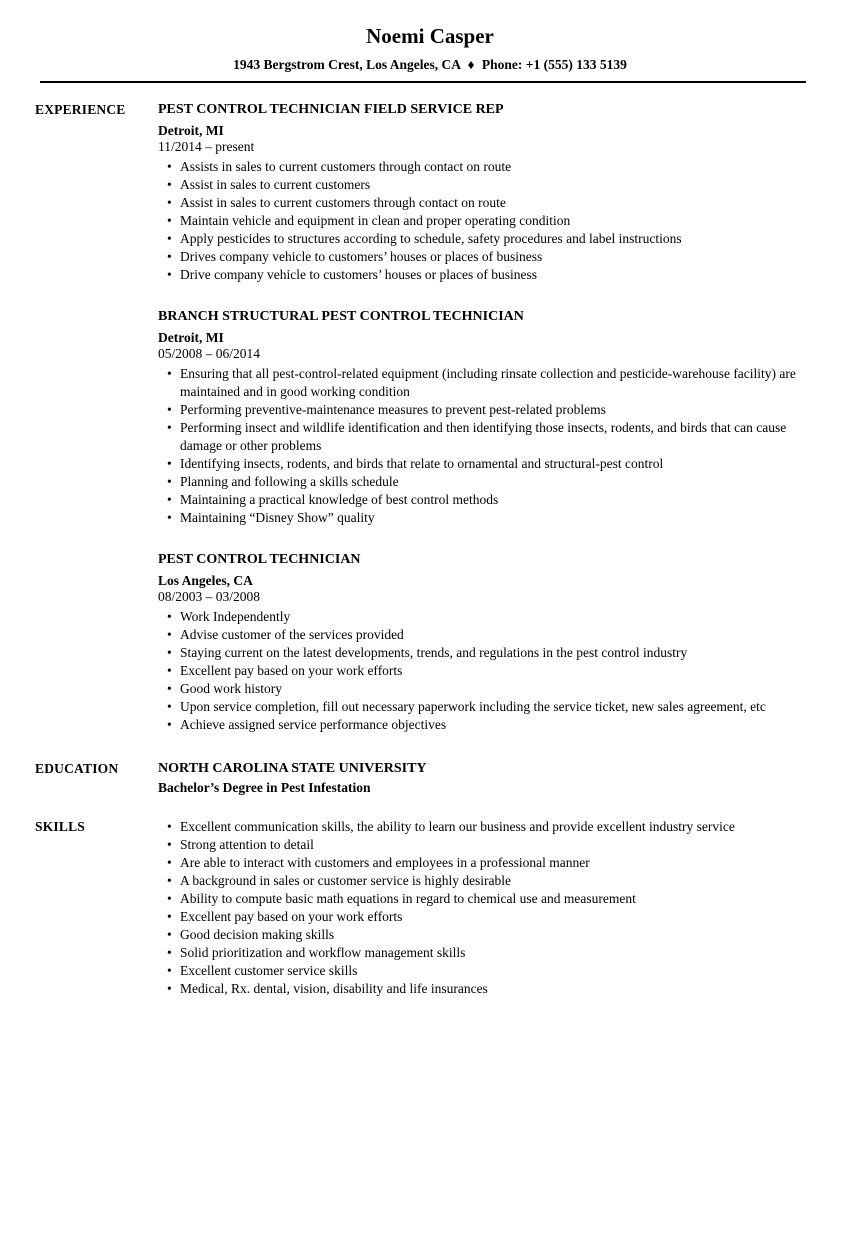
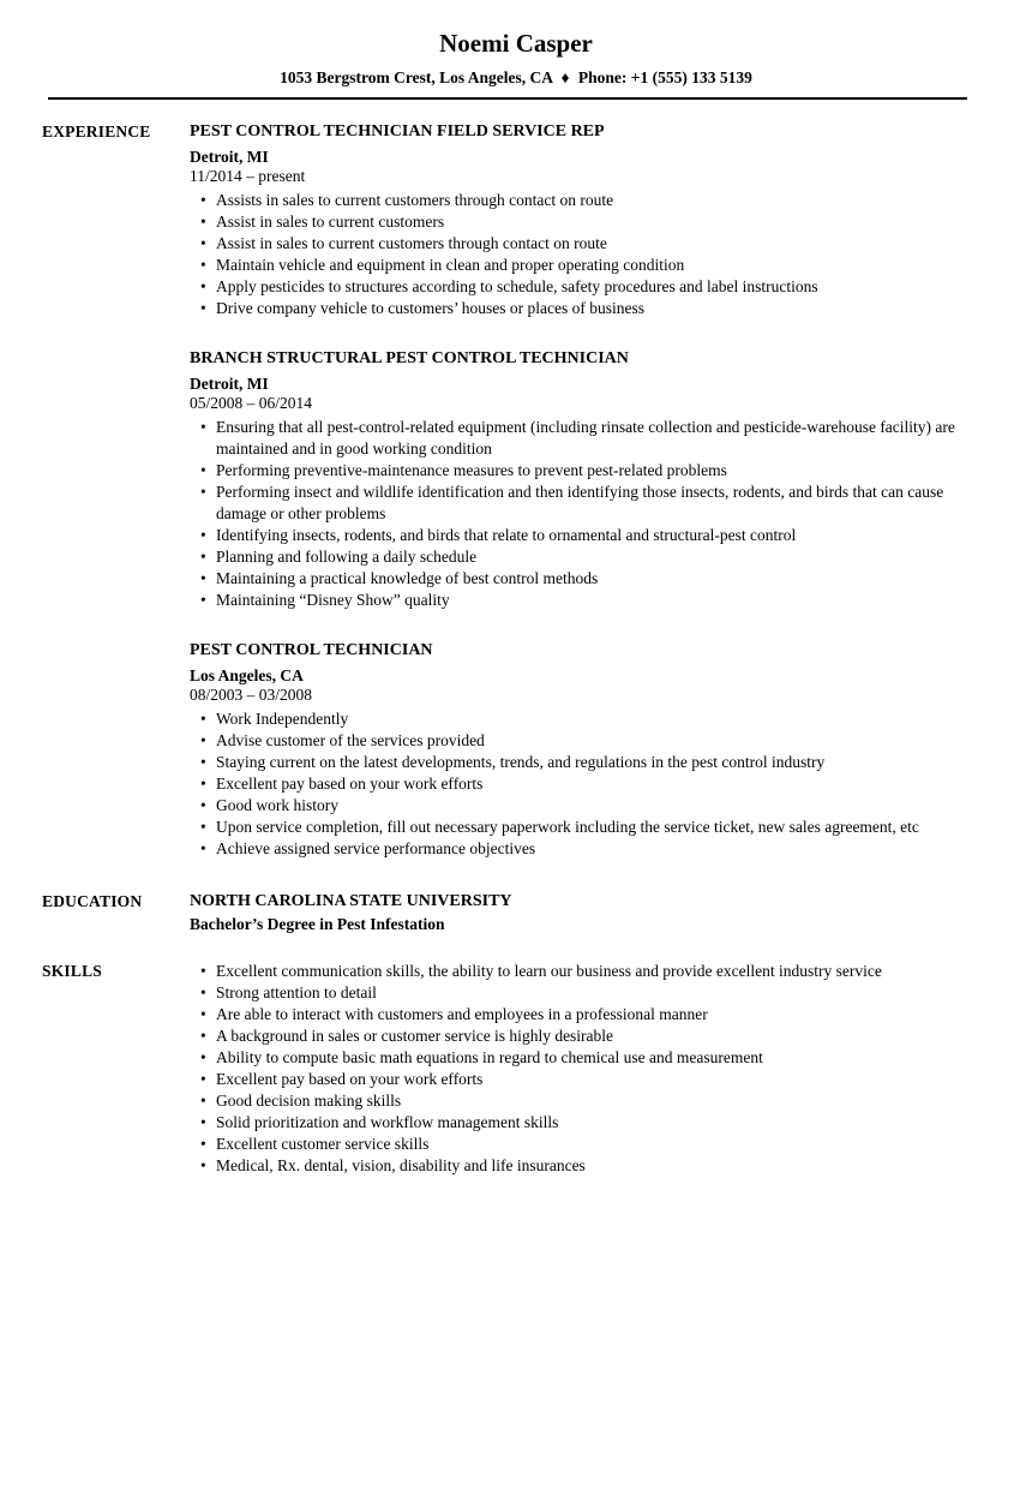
  Noemi Casper
- 1943 Bergstrom Crest, Los Angeles, CA ♦ Phone: +1 (555) 133 5139
+ 1053 Bergstrom Crest, Los Angeles, CA ♦ Phone: +1 (555) 133 5139
  EXPERIENCE
  PEST CONTROL TECHNICIAN FIELD SERVICE REP
  Detroit, MI
  11/2014 – present
  Assists in sales to current customers through contact on route
  Assist in sales to current customers
  Assist in sales to current customers through contact on route
  Maintain vehicle and equipment in clean and proper operating condition
  Apply pesticides to structures according to schedule, safety procedures and label instructions
- Drives company vehicle to customers’ houses or places of business
  Drive company vehicle to customers’ houses or places of business
  BRANCH STRUCTURAL PEST CONTROL TECHNICIAN
  Detroit, MI
  05/2008 – 06/2014
  Ensuring that all pest-control-related equipment (including rinsate collection and pesticide-warehouse facility) are maintained and in good working condition
  Performing preventive-maintenance measures to prevent pest-related problems
  Performing insect and wildlife identification and then identifying those insects, rodents, and birds that can cause damage or other problems
  Identifying insects, rodents, and birds that relate to ornamental and structural-pest control
- Planning and following a skills schedule
+ Planning and following a daily schedule
  Maintaining a practical knowledge of best control methods
  Maintaining “Disney Show” quality
  PEST CONTROL TECHNICIAN
  Los Angeles, CA
  08/2003 – 03/2008
  Work Independently
  Advise customer of the services provided
  Staying current on the latest developments, trends, and regulations in the pest control industry
  Excellent pay based on your work efforts
  Good work history
  Upon service completion, fill out necessary paperwork including the service ticket, new sales agreement, etc
  Achieve assigned service performance objectives
  EDUCATION
  NORTH CAROLINA STATE UNIVERSITY
  Bachelor’s Degree in Pest Infestation
  SKILLS
  Excellent communication skills, the ability to learn our business and provide excellent industry service
  Strong attention to detail
  Are able to interact with customers and employees in a professional manner
  A background in sales or customer service is highly desirable
  Ability to compute basic math equations in regard to chemical use and measurement
  Excellent pay based on your work efforts
  Good decision making skills
  Solid prioritization and workflow management skills
  Excellent customer service skills
  Medical, Rx. dental, vision, disability and life insurances
